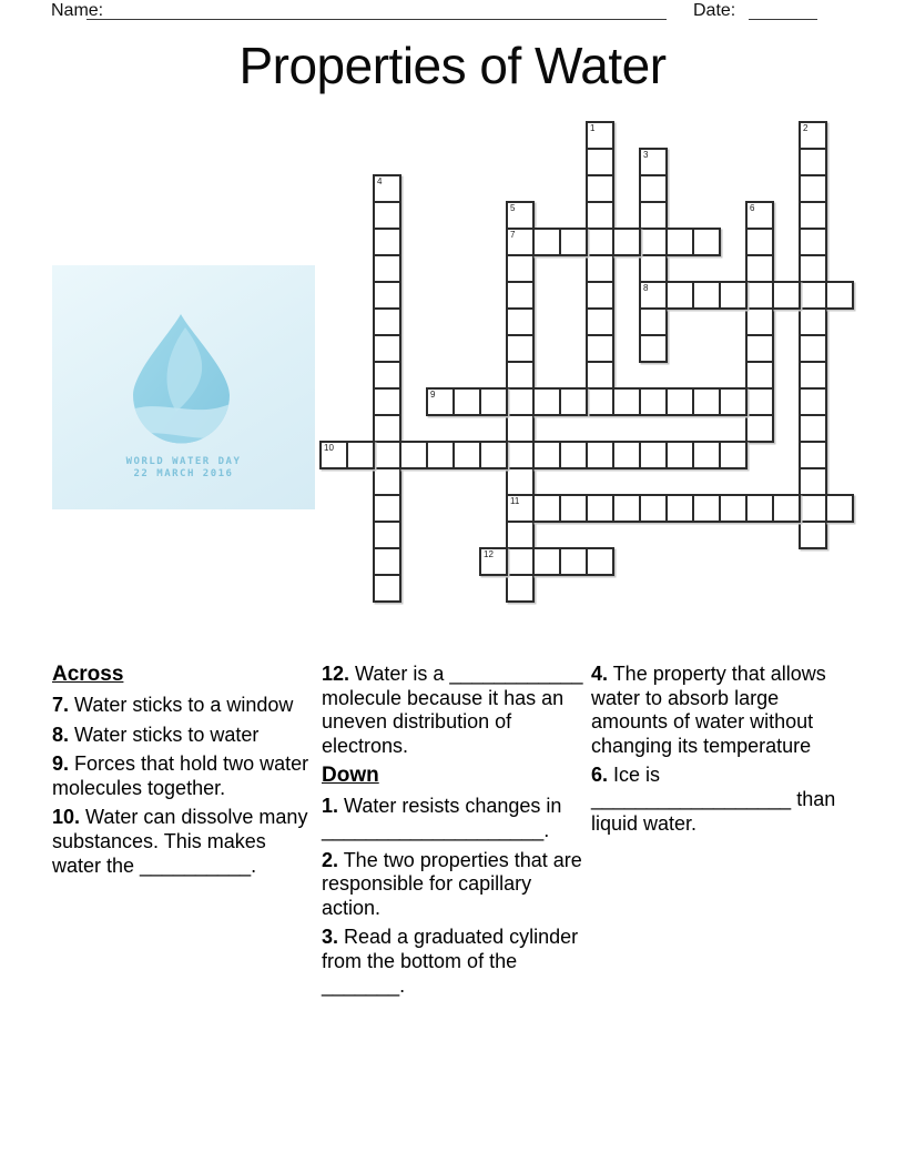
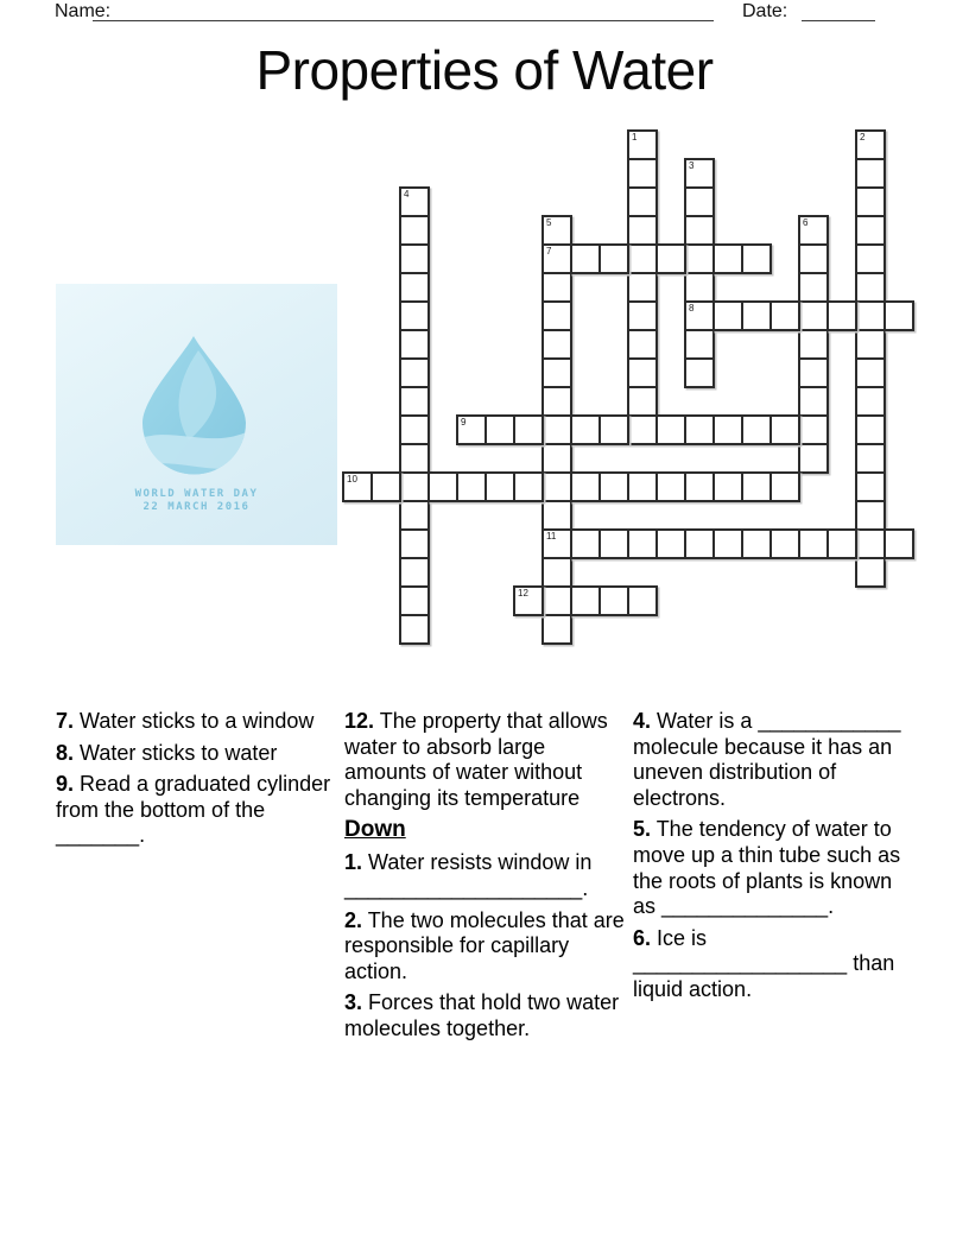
  Name:
  Date:
  Properties of Water
  WORLD WATER DAY
  22 MARCH 2016
  1
  2
  3
  8
  4
  5
  7
  11
  6
  9
  10
  12
- Across
  7. Water sticks to a window
  8. Water sticks to water
- 9. Forces that hold two water molecules together.
+ 9. Read a graduated cylinder from the bottom of the _______.
- 10. Water can dissolve many substances. This makes water the __________.
- 12. Water is a ____________ molecule because it has an uneven distribution of electrons.
+ 12. The property that allows water to absorb large amounts of water without changing its temperature
  Down
- 1. Water resists changes in ____________________.
+ 1. Water resists window in ____________________.
- 2. The two properties that are responsible for capillary action.
+ 2. The two molecules that are responsible for capillary action.
- 3. Read a graduated cylinder from the bottom of the _______.
+ 3. Forces that hold two water molecules together.
- 4. The property that allows water to absorb large amounts of water without changing its temperature
+ 4. Water is a ____________ molecule because it has an uneven distribution of electrons.
+ 5. The tendency of water to move up a thin tube such as the roots of plants is known as ______________.
- 6. Ice is __________________ than liquid water.
+ 6. Ice is __________________ than liquid action.
